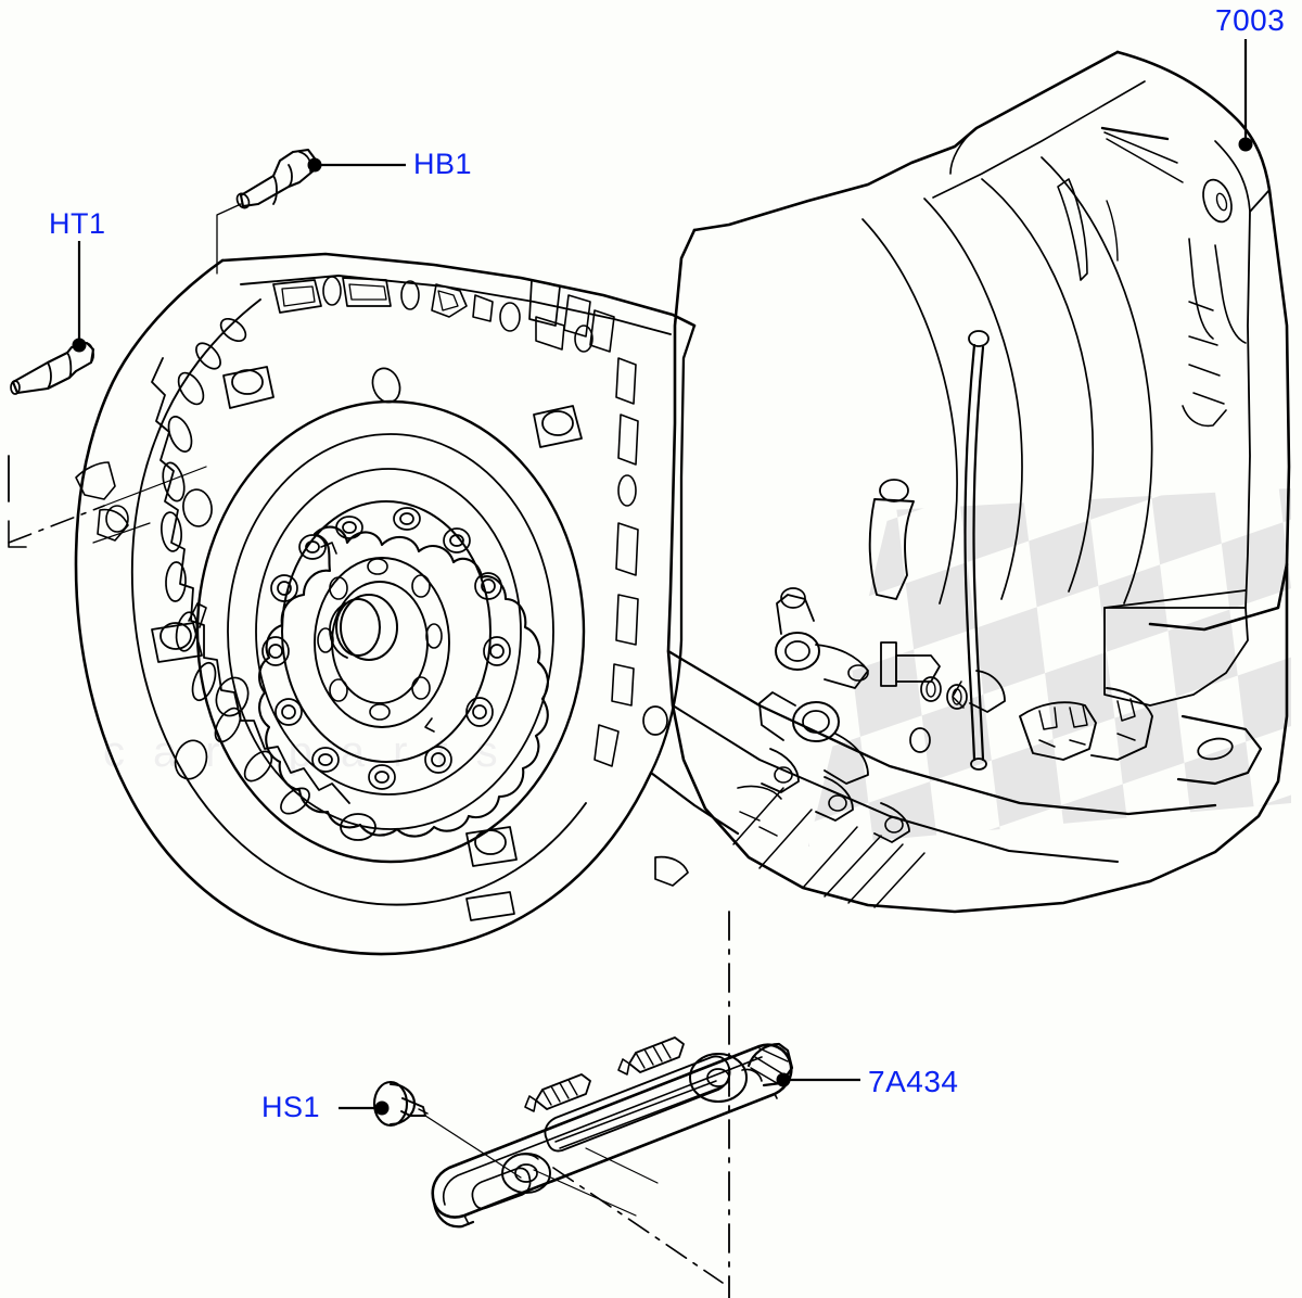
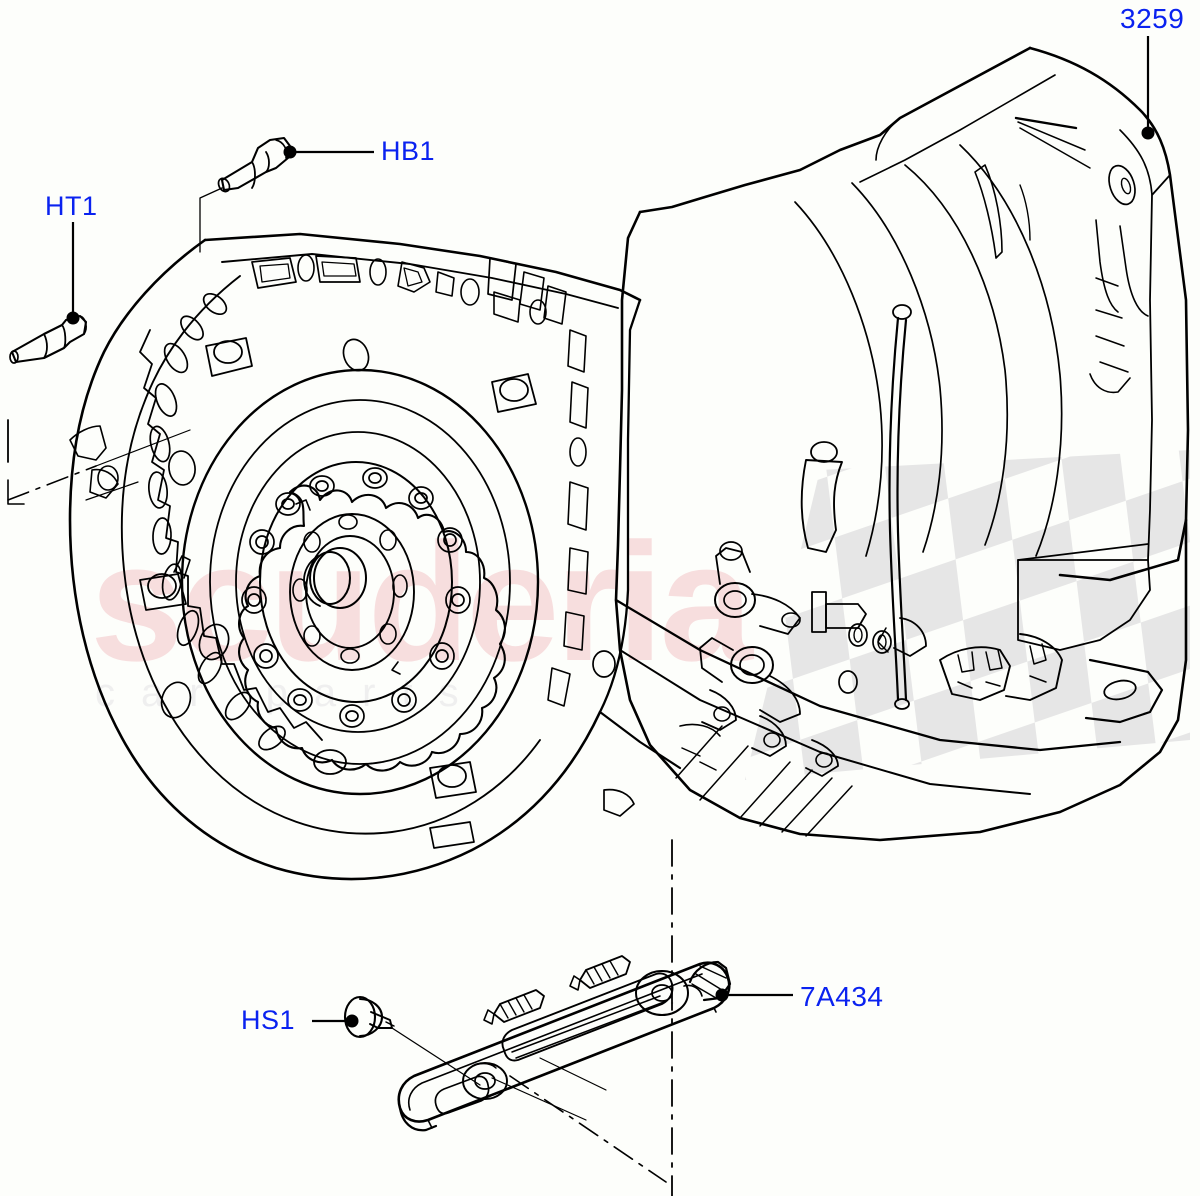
+ scuderia
  caarts
  HT1
  HB1
- 7003
+ 3259
  7A434
  HS1
